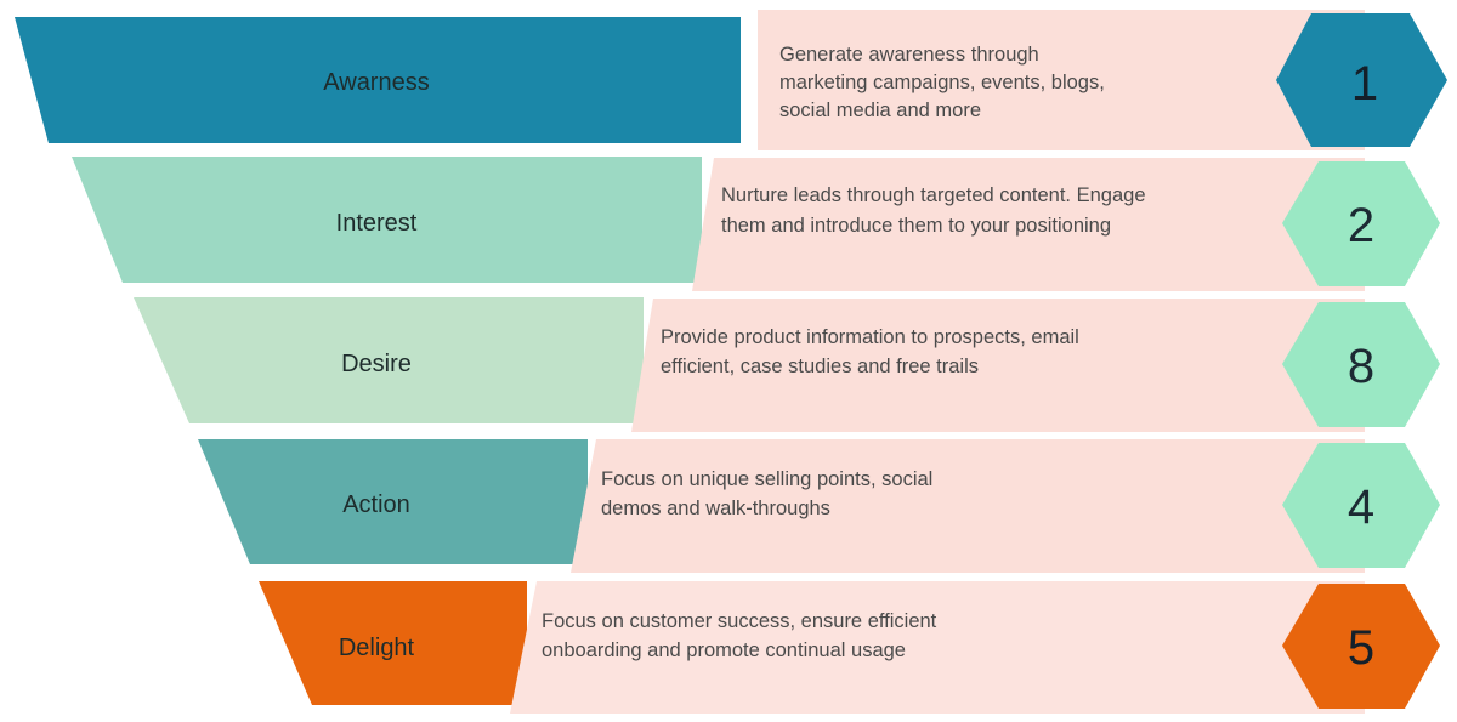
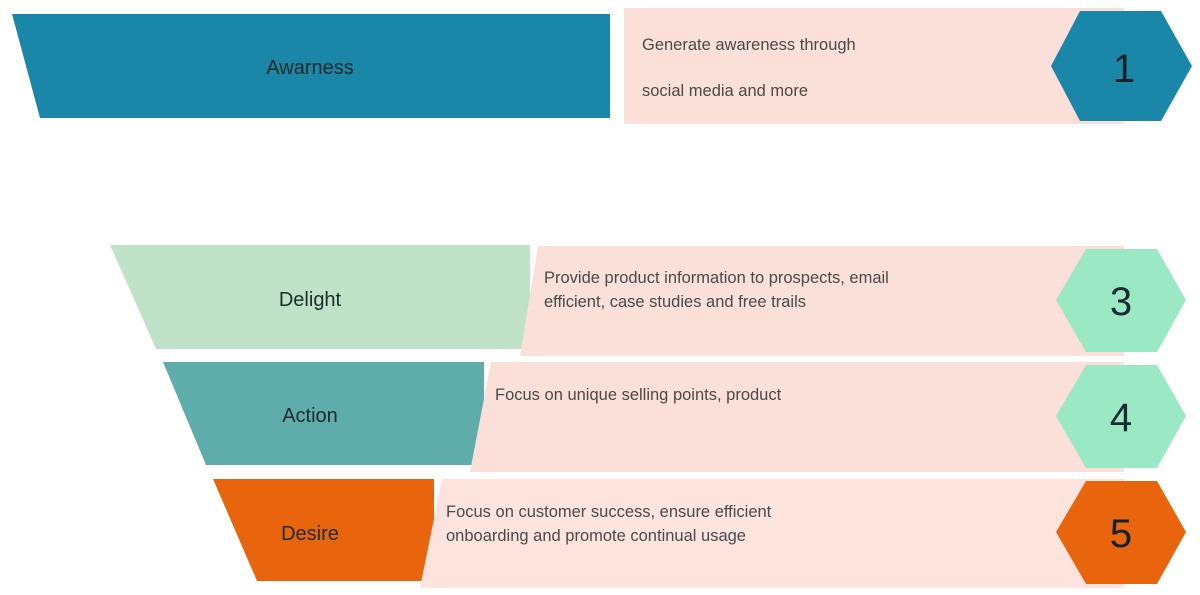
  Awarness
  Generate awareness through
- marketing campaigns, events, blogs,
  social media and more
  1
- Interest
- Nurture leads through targeted content. Engage
- them and introduce them to your positioning
- 2
- Desire
+ Delight
  Provide product information to prospects, email
  efficient, case studies and free trails
- 8
+ 3
  Action
- Focus on unique selling points, social
+ Focus on unique selling points, product
- demos and walk-throughs
  4
- Delight
+ Desire
  Focus on customer success, ensure efficient
  onboarding and promote continual usage
  5
